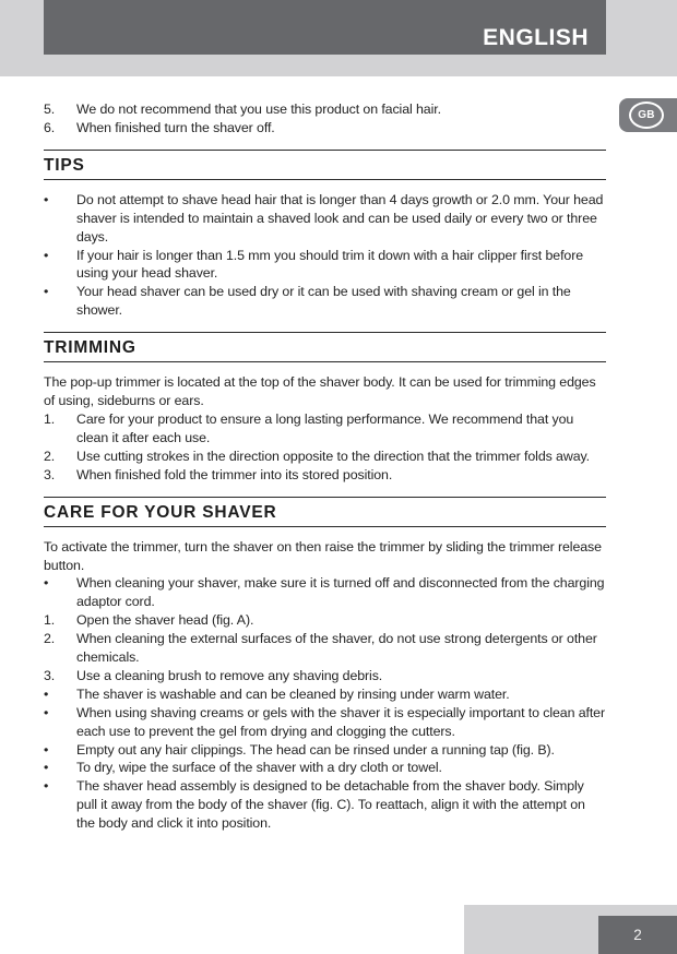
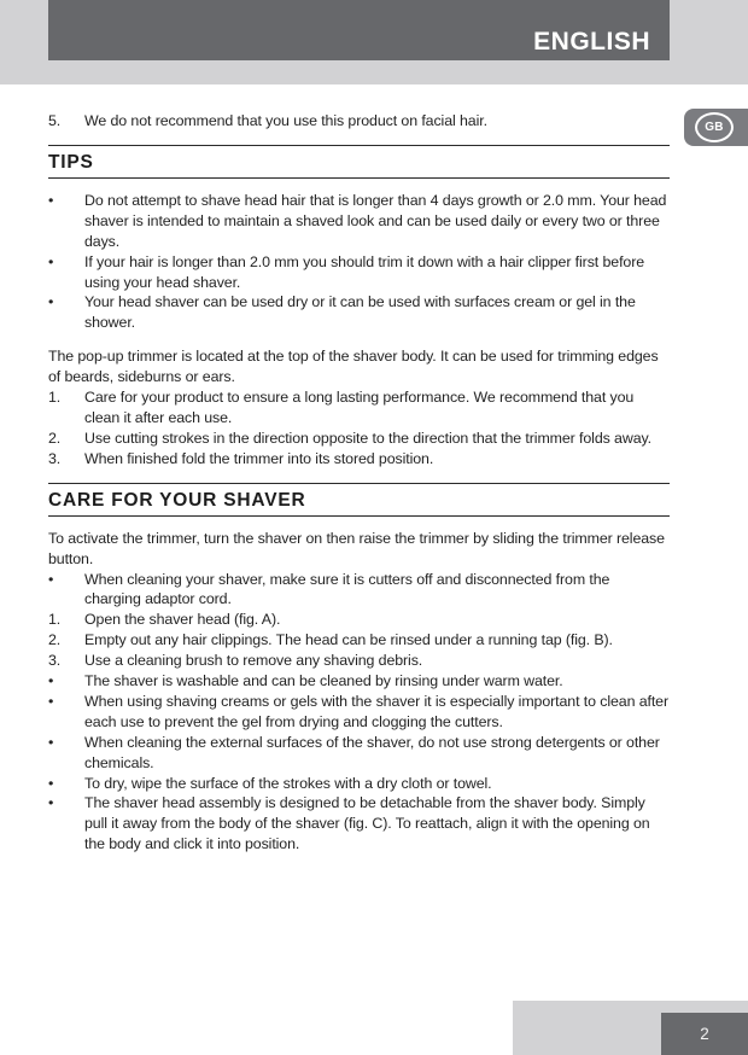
  ENGLISH
  GB
  5.
  We do not recommend that you use this product on facial hair.
- 6.
- When finished turn the shaver off.
  TIPS
  •
  Do not attempt to shave head hair that is longer than 4 days growth or 2.0 mm. Your head shaver is intended to maintain a shaved look and can be used daily or every two or three days.
  •
- If your hair is longer than 1.5 mm you should trim it down with a hair clipper first before using your head shaver.
+ If your hair is longer than 2.0 mm you should trim it down with a hair clipper first before using your head shaver.
  •
- Your head shaver can be used dry or it can be used with shaving cream or gel in the shower.
+ Your head shaver can be used dry or it can be used with surfaces cream or gel in the shower.
- TRIMMING
- The pop-up trimmer is located at the top of the shaver body. It can be used for trimming edges of using, sideburns or ears.
+ The pop-up trimmer is located at the top of the shaver body. It can be used for trimming edges of beards, sideburns or ears.
  1.
  Care for your product to ensure a long lasting performance. We recommend that you clean it after each use.
  2.
  Use cutting strokes in the direction opposite to the direction that the trimmer folds away.
  3.
  When finished fold the trimmer into its stored position.
  CARE FOR YOUR SHAVER
  To activate the trimmer, turn the shaver on then raise the trimmer by sliding the trimmer release button.
  •
- When cleaning your shaver, make sure it is turned off and disconnected from the charging adaptor cord.
+ When cleaning your shaver, make sure it is cutters off and disconnected from the charging adaptor cord.
  1.
  Open the shaver head (fig. A).
  2.
- When cleaning the external surfaces of the shaver, do not use strong detergents or other chemicals.
+ Empty out any hair clippings. The head can be rinsed under a running tap (fig. B).
  3.
  Use a cleaning brush to remove any shaving debris.
  •
  The shaver is washable and can be cleaned by rinsing under warm water.
  •
  When using shaving creams or gels with the shaver it is especially important to clean after each use to prevent the gel from drying and clogging the cutters.
  •
- Empty out any hair clippings. The head can be rinsed under a running tap (fig. B).
+ When cleaning the external surfaces of the shaver, do not use strong detergents or other chemicals.
  •
- To dry, wipe the surface of the shaver with a dry cloth or towel.
+ To dry, wipe the surface of the strokes with a dry cloth or towel.
  •
- The shaver head assembly is designed to be detachable from the shaver body. Simply pull it away from the body of the shaver (fig. C). To reattach, align it with the attempt on the body and click it into position.
+ The shaver head assembly is designed to be detachable from the shaver body. Simply pull it away from the body of the shaver (fig. C). To reattach, align it with the opening on the body and click it into position.
  2
